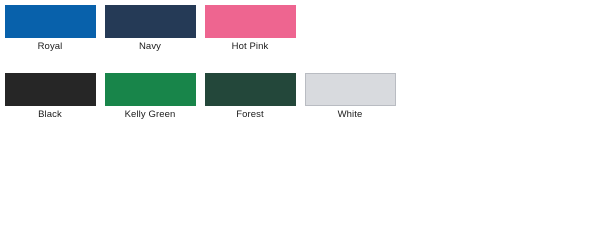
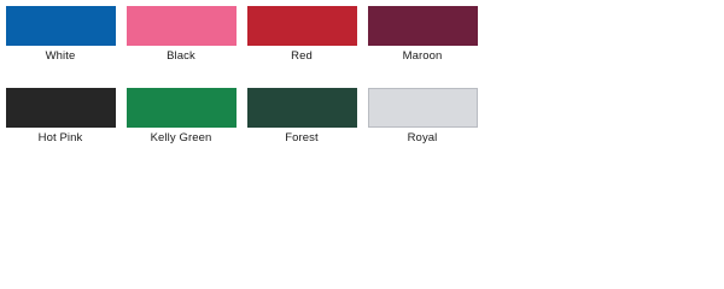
- Royal
+ White
- Navy
- Hot Pink
+ Black
+ Red
+ Maroon
- Black
+ Hot Pink
  Kelly Green
  Forest
- White
+ Royal
